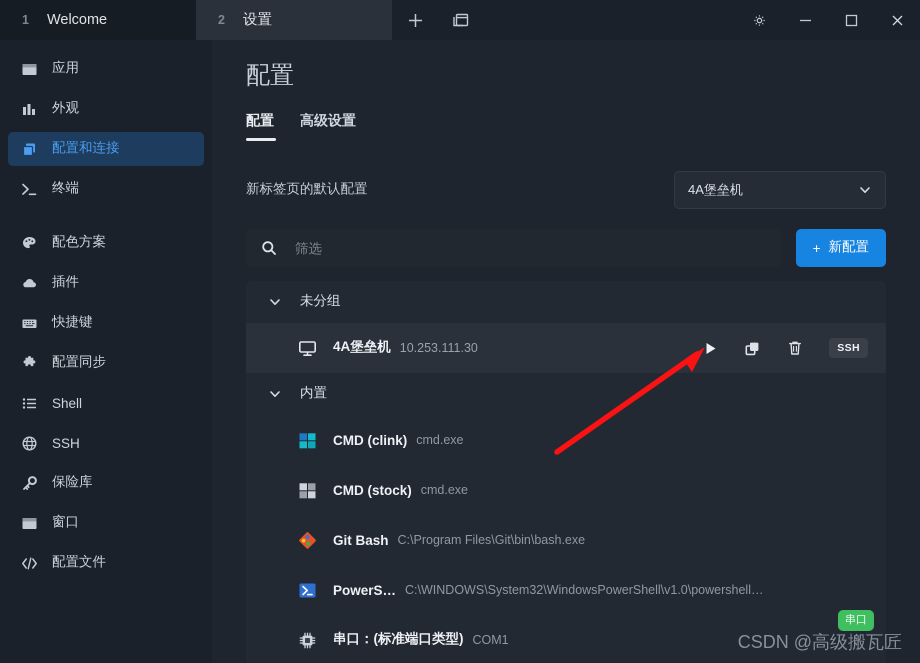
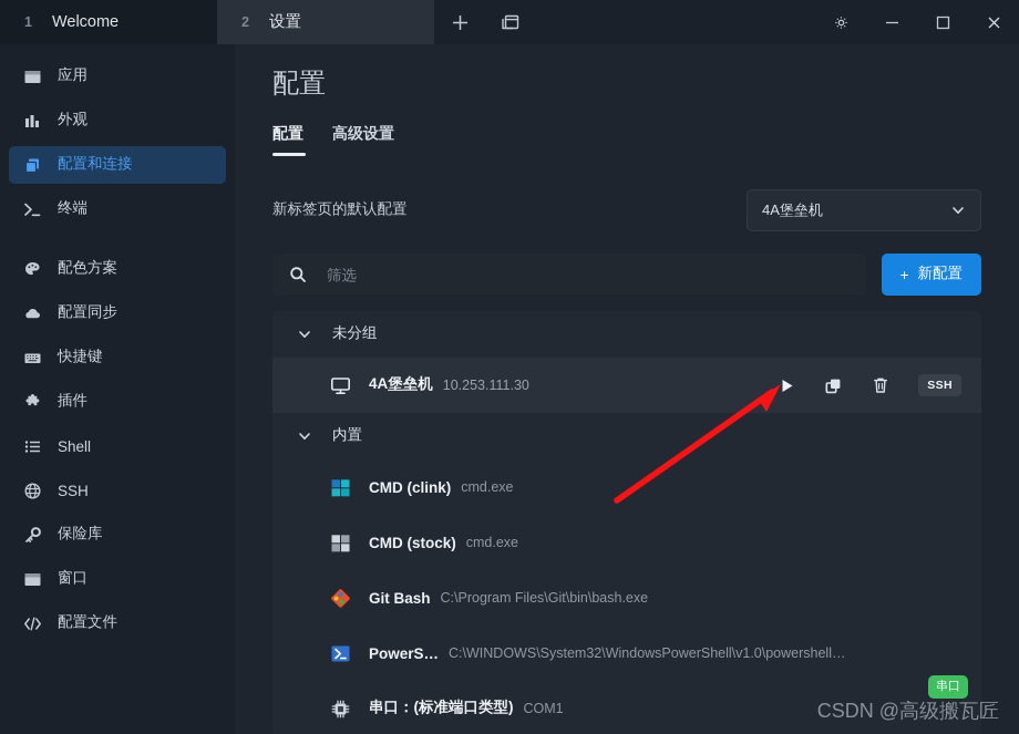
  1
  Welcome
  2
  设置
  应用
  外观
  配置和连接
  终端
  配色方案
- 插件
+ 配置同步
  快捷键
- 配置同步
+ 插件
  Shell
  SSH
  保险库
  窗口
  配置文件
  配置
  配置
  高级设置
  新标签页的默认配置
  4A堡垒机
  筛选
  +
  新配置
  未分组
  4A堡垒机
  10.253.111.30
  SSH
  内置
  CMD (clink)
  cmd.exe
  CMD (stock)
  cmd.exe
  Git Bash
  C:\Program Files\Git\bin\bash.exe
  PowerS…
  C:\WINDOWS\System32\WindowsPowerShell\v1.0\powershell…
  串口：(标准端口类型)
  COM1
  CSDN @高级搬瓦匠
  串口
